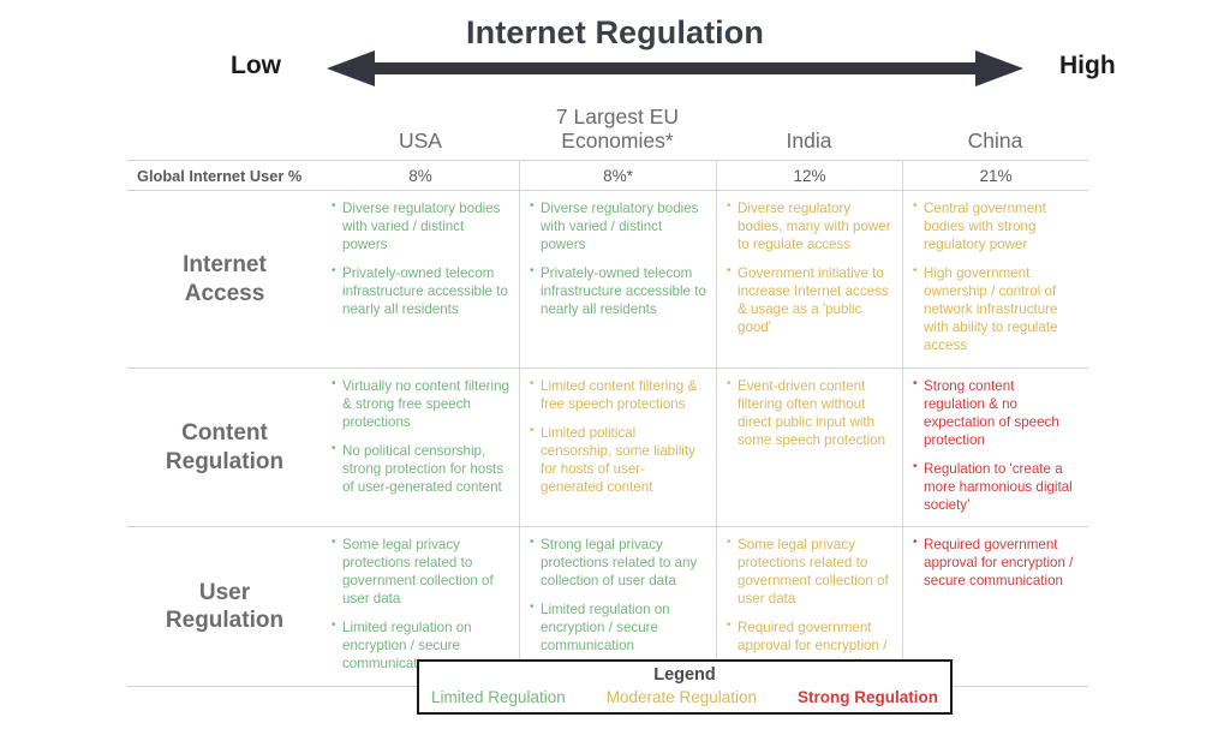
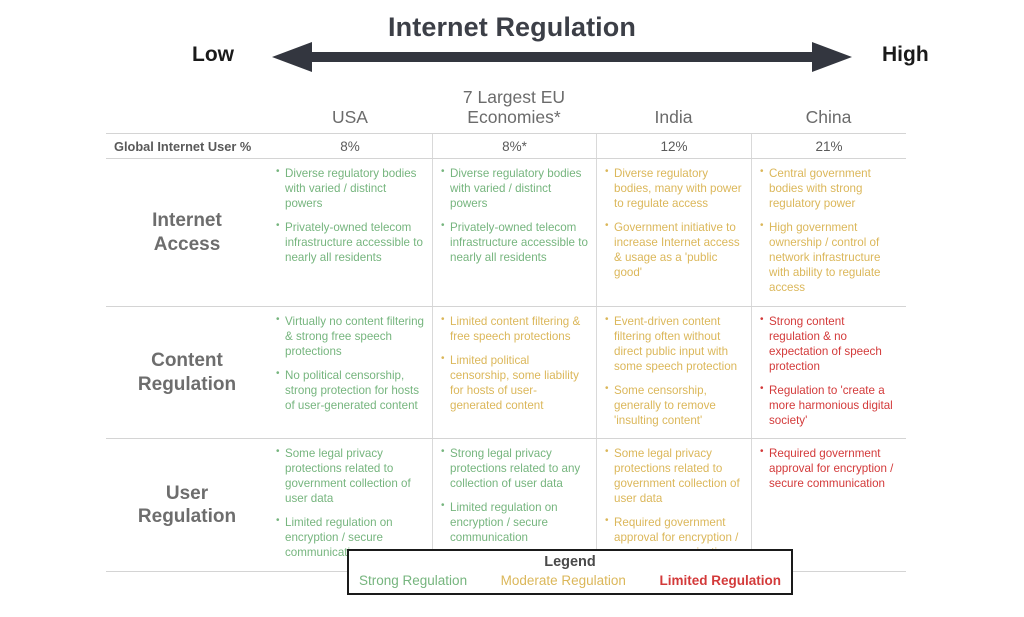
  Internet Regulation
  Low
  High
  USA
  7 Largest EU
  Economies*
  India
  China
  Global Internet User %
  8%
  8%*
  12%
  21%
  Internet
  Access
  Diverse regulatory bodies with varied / distinct powers
  Privately-owned telecom infrastructure accessible to nearly all residents
  Diverse regulatory bodies with varied / distinct powers
  Privately-owned telecom infrastructure accessible to nearly all residents
  Diverse regulatory bodies, many with power to regulate access
  Government initiative to increase Internet access & usage as a 'public good'
  Central government bodies with strong regulatory power
  High government ownership / control of network infrastructure with ability to regulate access
  Content
  Regulation
  Virtually no content filtering & strong free speech protections
  No political censorship, strong protection for hosts of user-generated content
  Limited content filtering & free speech protections
  Limited political censorship, some liability for hosts of user-generated content
  Event-driven content filtering often without direct public input with some speech protection
+ Some censorship, generally to remove 'insulting content'
  Strong content regulation & no expectation of speech protection
  Regulation to 'create a more harmonious digital society'
  User
  Regulation
  Some legal privacy protections related to government collection of user data
  Limited regulation on encryption / secure communicat
  Strong legal privacy protections related to any collection of user data
  Limited regulation on encryption / secure communication
  Some legal privacy protections related to government collection of user data
  Required government approval for encryption / secure communication
  Legend
- Limited Regulation
+ Strong Regulation
  Moderate Regulation
- Strong Regulation
+ Limited Regulation
